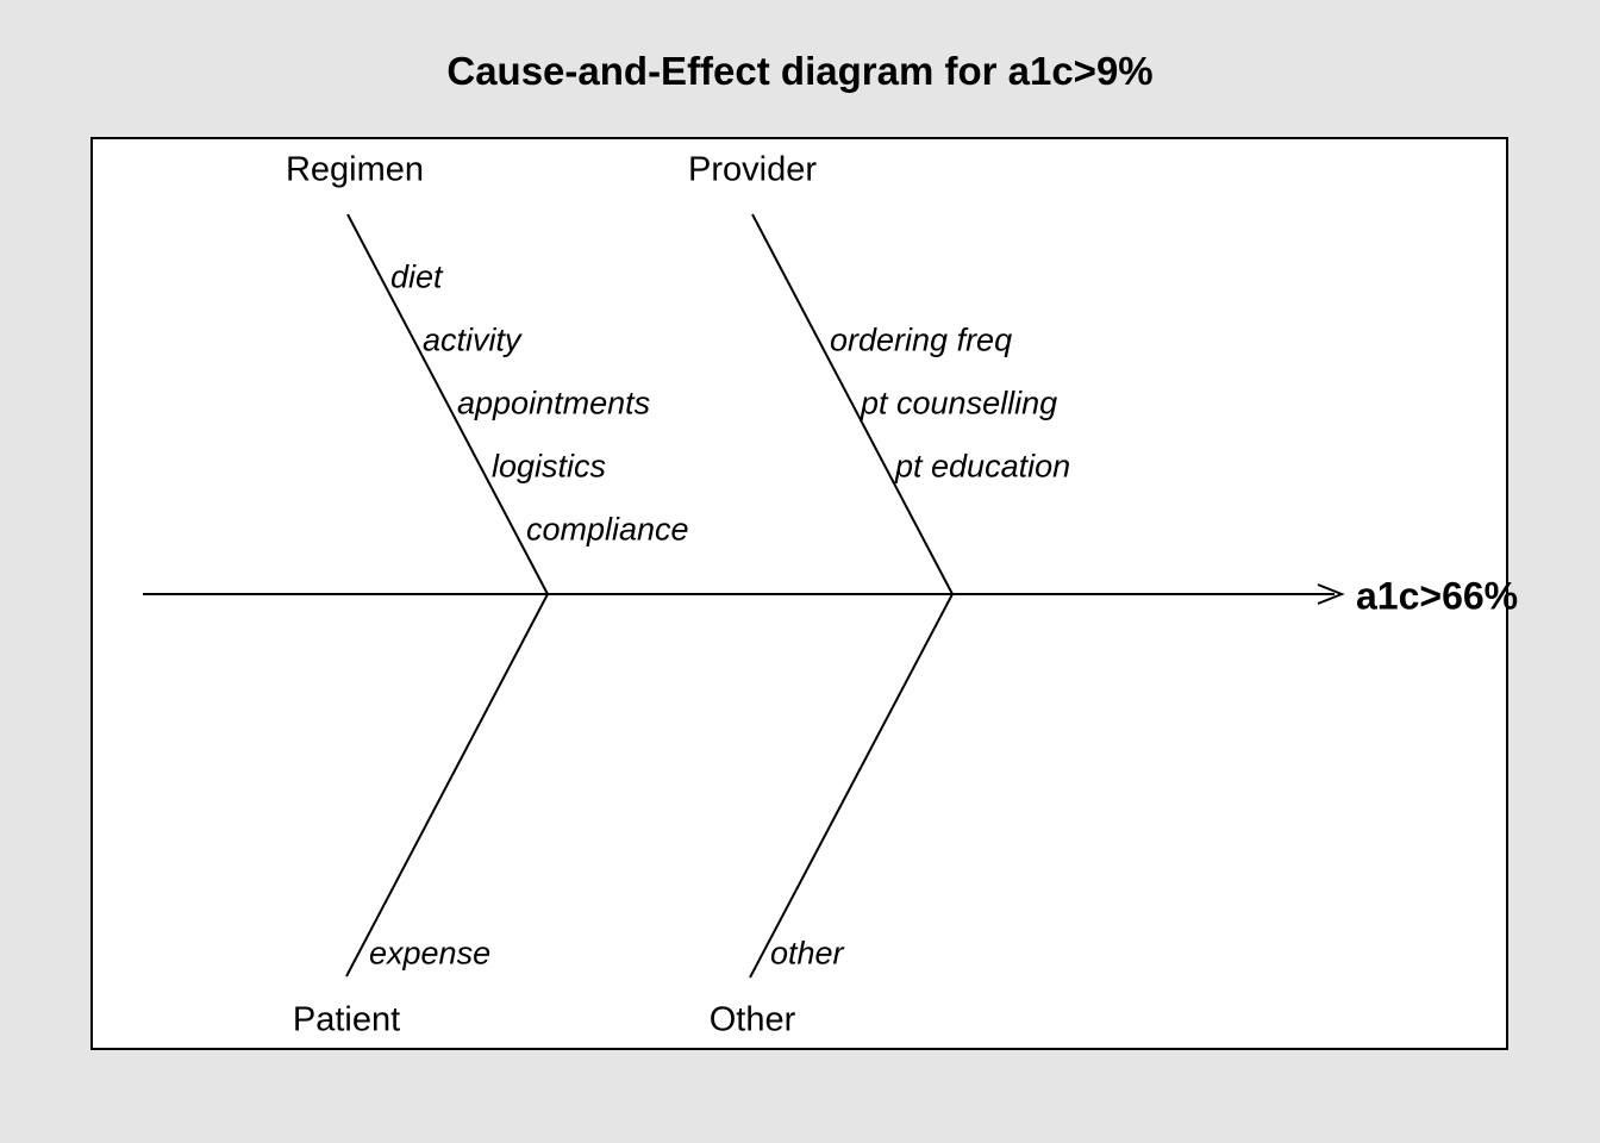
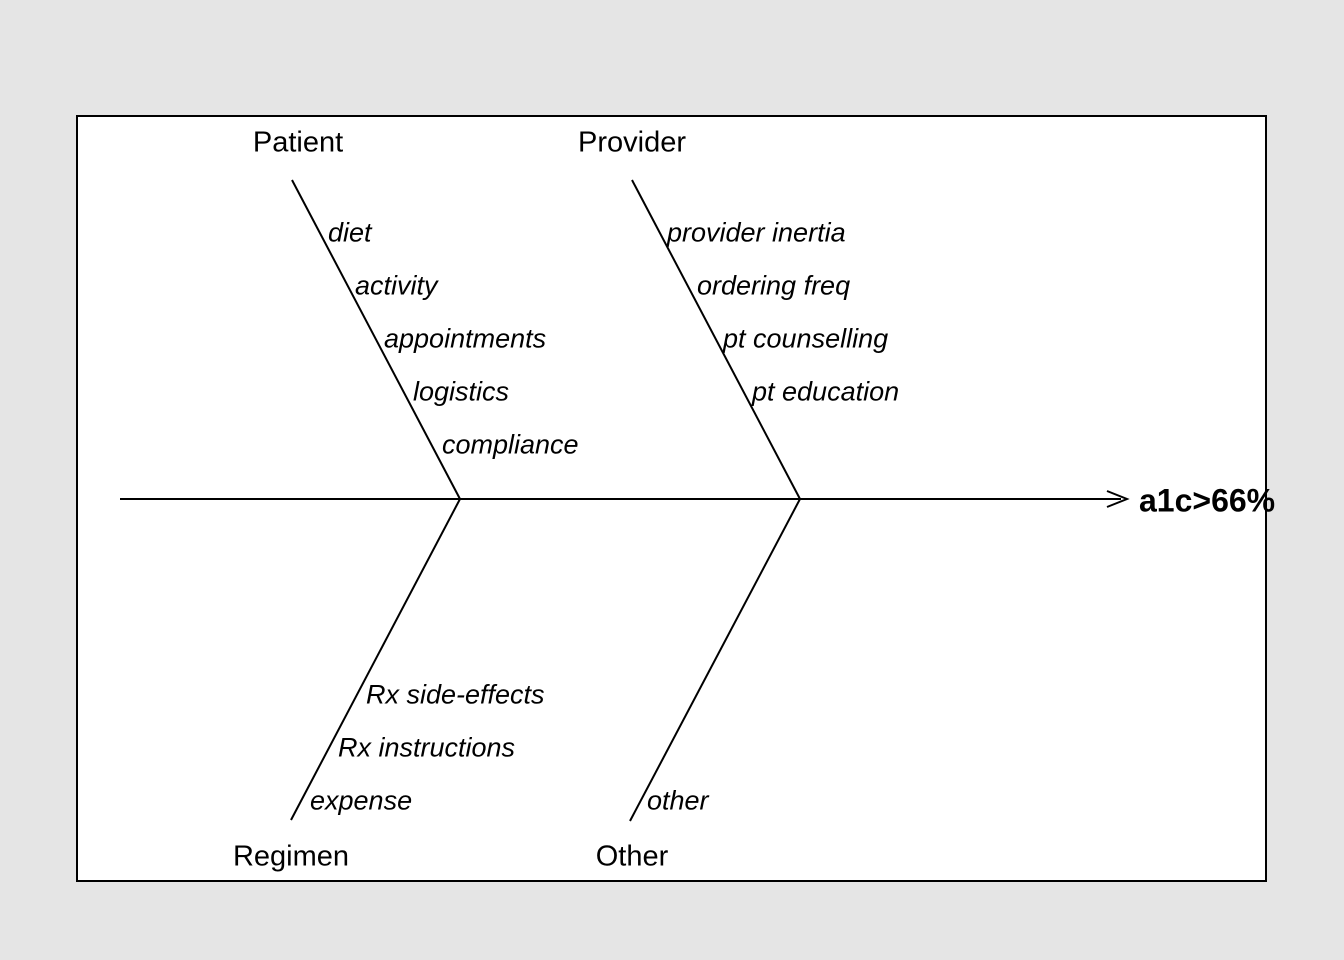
- Cause-and-Effect diagram for a1c>9%
- Regimen
+ Patient
  Provider
- Patient
+ Regimen
  Other
  a1c>66%
  diet
  activity
  appointments
  logistics
  compliance
+ provider inertia
  ordering freq
  pt counselling
  pt education
+ Rx side-effects
+ Rx instructions
  expense
  other
